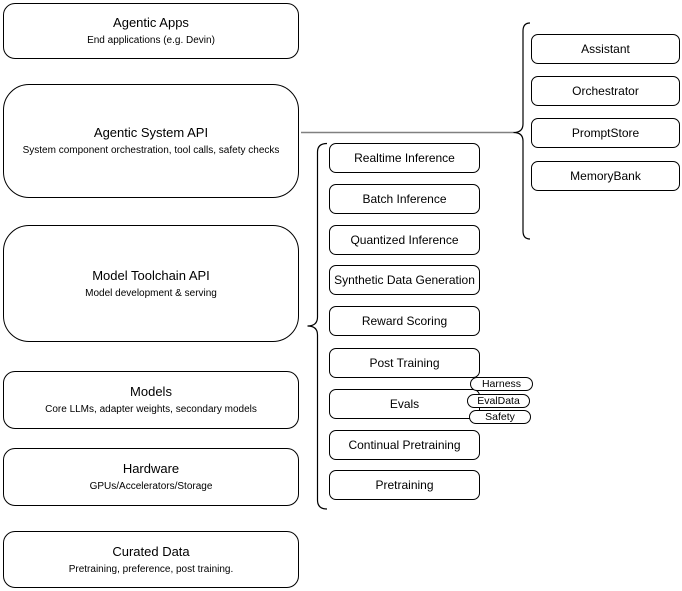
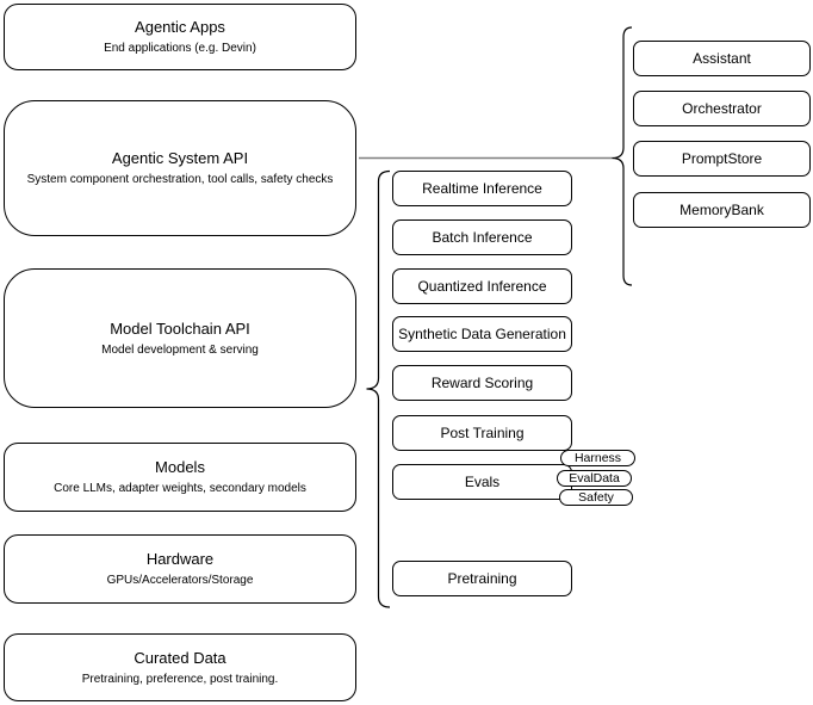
  Agentic Apps
  End applications (e.g. Devin)
  Agentic System API
  System component orchestration, tool calls, safety checks
  Model Toolchain API
  Model development & serving
  Models
  Core LLMs, adapter weights, secondary models
  Hardware
  GPUs/Accelerators/Storage
  Curated Data
  Pretraining, preference, post training.
  Realtime Inference
  Batch Inference
  Quantized Inference
  Synthetic Data Generation
  Reward Scoring
  Post Training
  Evals
- Continual Pretraining
  Pretraining
  Harness
  EvalData
  Safety
  Assistant
  Orchestrator
  PromptStore
  MemoryBank
